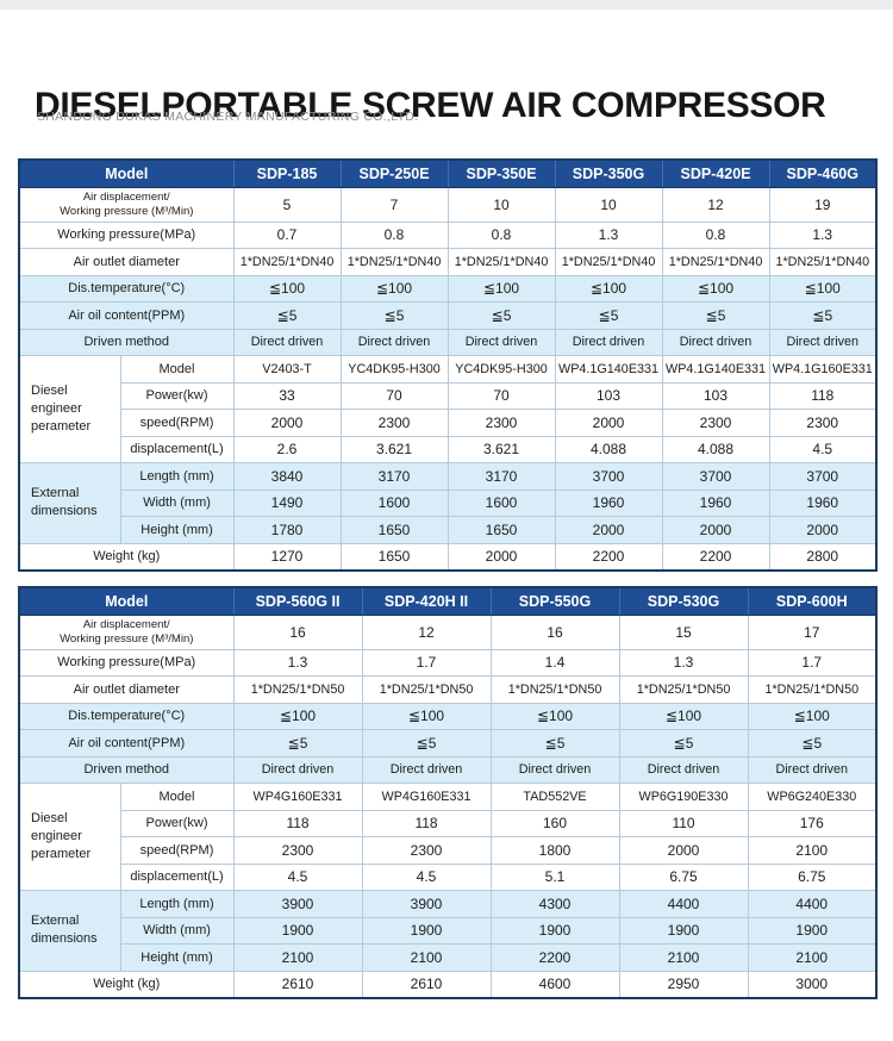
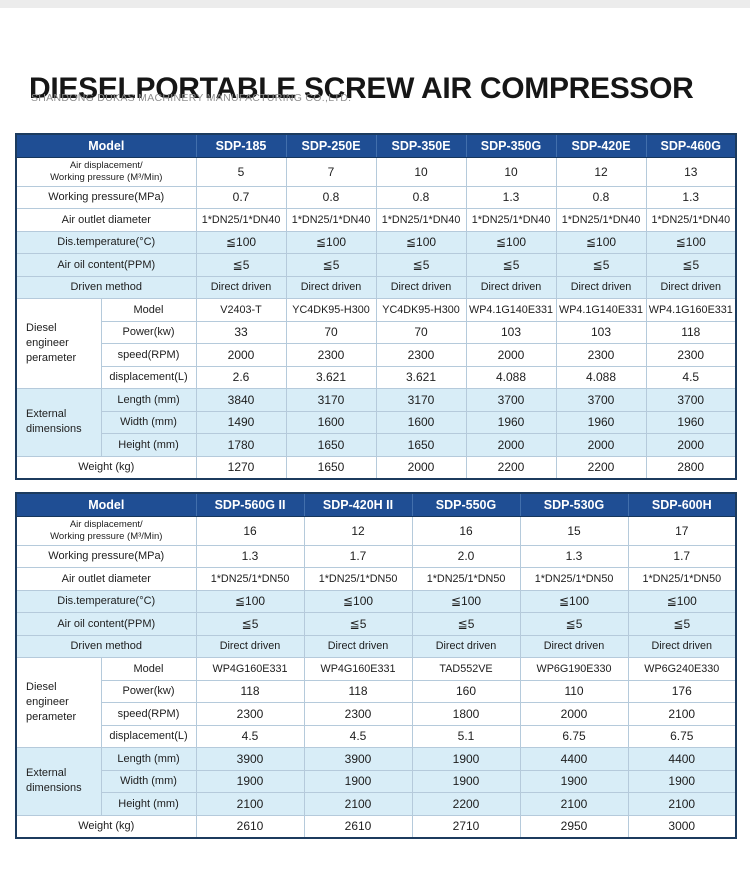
  DIESELPORTABLE SCREW AIR COMPRESSOR
  SHANDONG DUKAS MACHINERY MANUFACTURING CO.,LTD.
  Model	SDP-185	SDP-250E	SDP-350E	SDP-350G	SDP-420E	SDP-460G
- Air displacement/ Working pressure (M³/Min)	5	7	10	10	12	19
+ Air displacement/ Working pressure (M³/Min)	5	7	10	10	12	13
  Working pressure(MPa)	0.7	0.8	0.8	1.3	0.8	1.3
  Air outlet diameter	1*DN25/1*DN40	1*DN25/1*DN40	1*DN25/1*DN40	1*DN25/1*DN40	1*DN25/1*DN40	1*DN25/1*DN40
  Dis.temperature(°C)	≦100	≦100	≦100	≦100	≦100	≦100
  Air oil content(PPM)	≦5	≦5	≦5	≦5	≦5	≦5
  Driven method	Direct driven	Direct driven	Direct driven	Direct driven	Direct driven	Direct driven
  Diesel engineer perameter	Model	V2403-T	YC4DK95-H300	YC4DK95-H300	WP4.1G140E331	WP4.1G140E331	WP4.1G160E331
  Power(kw)	33	70	70	103	103	118
  speed(RPM)	2000	2300	2300	2000	2300	2300
  displacement(L)	2.6	3.621	3.621	4.088	4.088	4.5
  External dimensions	Length (mm)	3840	3170	3170	3700	3700	3700
  Width (mm)	1490	1600	1600	1960	1960	1960
  Height (mm)	1780	1650	1650	2000	2000	2000
  Weight (kg)	1270	1650	2000	2200	2200	2800
  Model	SDP-560G II	SDP-420H II	SDP-550G	SDP-530G	SDP-600H
  Air displacement/ Working pressure (M³/Min)	16	12	16	15	17
- Working pressure(MPa)	1.3	1.7	1.4	1.3	1.7
+ Working pressure(MPa)	1.3	1.7	2.0	1.3	1.7
  Air outlet diameter	1*DN25/1*DN50	1*DN25/1*DN50	1*DN25/1*DN50	1*DN25/1*DN50	1*DN25/1*DN50
  Dis.temperature(°C)	≦100	≦100	≦100	≦100	≦100
  Air oil content(PPM)	≦5	≦5	≦5	≦5	≦5
  Driven method	Direct driven	Direct driven	Direct driven	Direct driven	Direct driven
  Diesel engineer perameter	Model	WP4G160E331	WP4G160E331	TAD552VE	WP6G190E330	WP6G240E330
  Power(kw)	118	118	160	110	176
  speed(RPM)	2300	2300	1800	2000	2100
  displacement(L)	4.5	4.5	5.1	6.75	6.75
- External dimensions	Length (mm)	3900	3900	4300	4400	4400
+ External dimensions	Length (mm)	3900	3900	1900	4400	4400
  Width (mm)	1900	1900	1900	1900	1900
  Height (mm)	2100	2100	2200	2100	2100
- Weight (kg)	2610	2610	4600	2950	3000
+ Weight (kg)	2610	2610	2710	2950	3000
